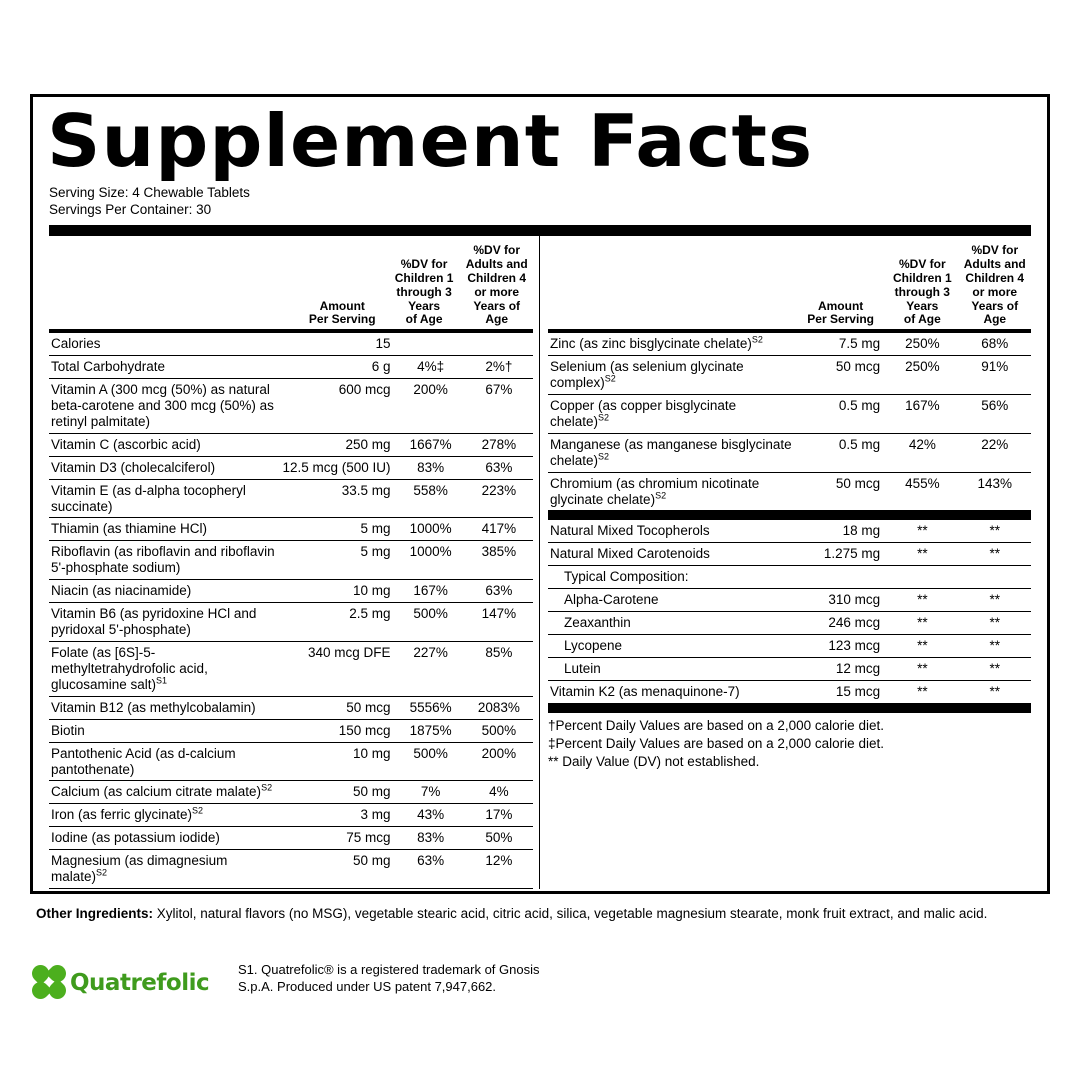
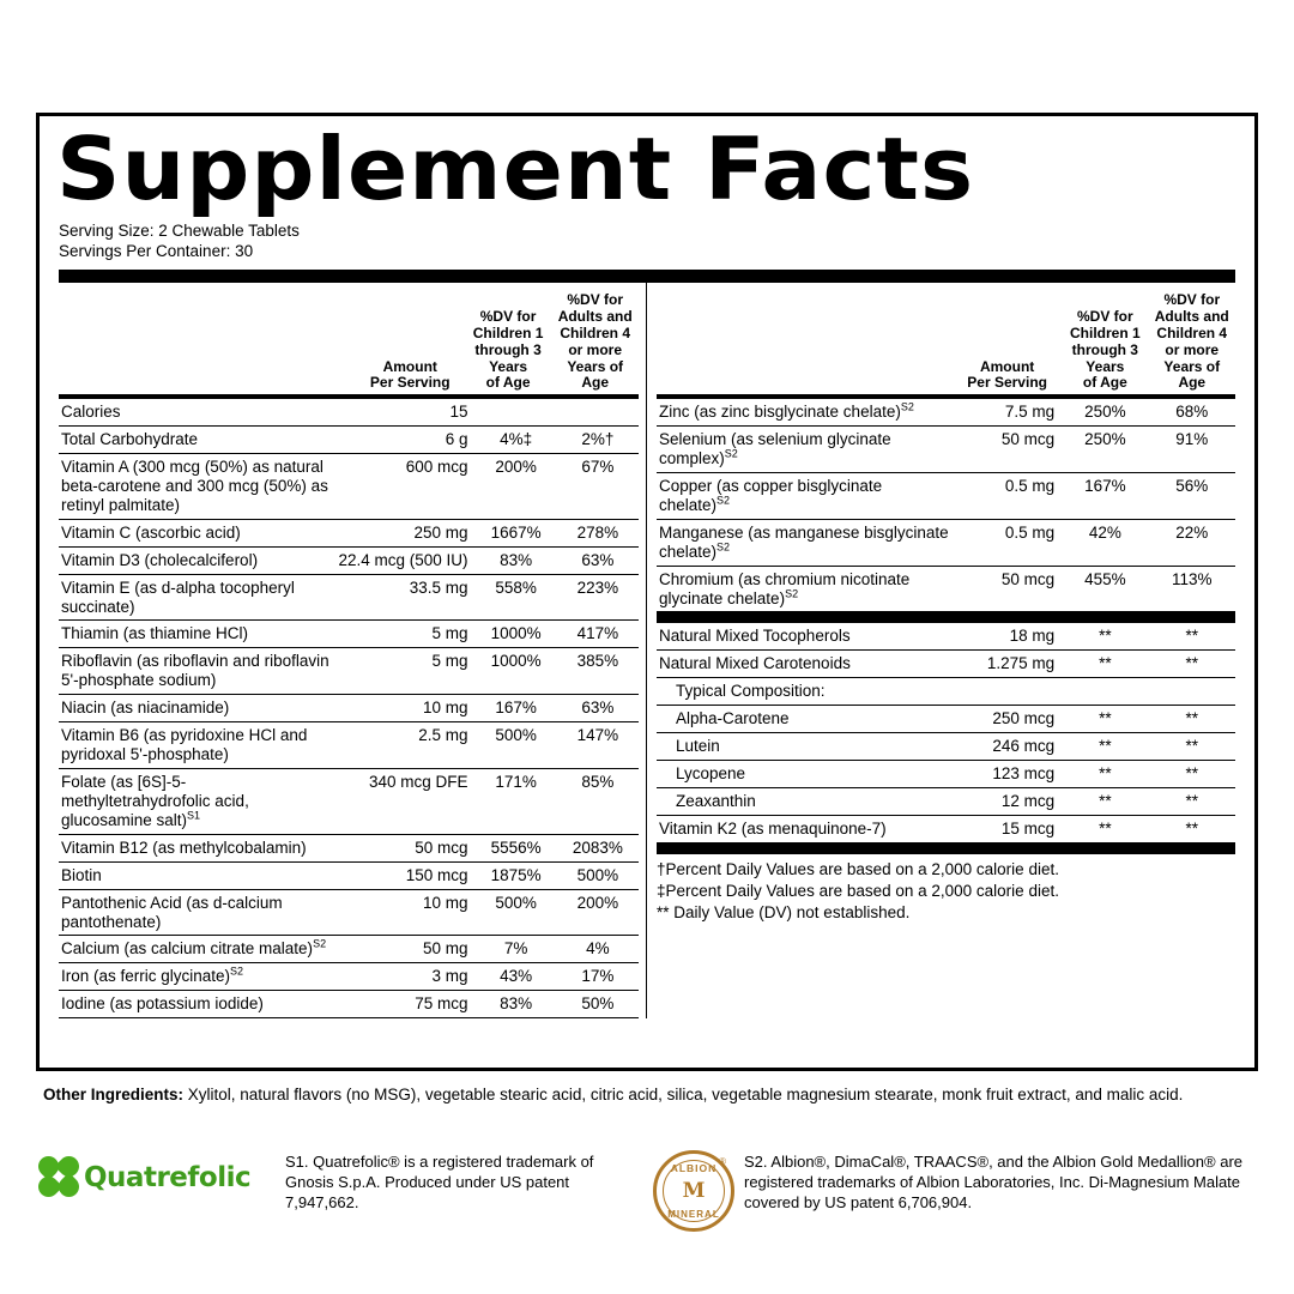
  Supplement Facts
- Serving Size: 4 Chewable Tablets
+ Serving Size: 2 Chewable Tablets
  Servings Per Container: 30
  	AmountPer Serving	%DV forChildren 1through 3Yearsof Age	%DV forAdults andChildren 4or moreYears of Age
  Calories	15
  Total Carbohydrate	6 g	4%‡	2%†
  Vitamin A (300 mcg (50%) as natural beta-carotene and 300 mcg (50%) as retinyl palmitate)	600 mcg	200%	67%
  Vitamin C (ascorbic acid)	250 mg	1667%	278%
- Vitamin D3 (cholecalciferol)	12.5 mcg (500 IU)	83%	63%
+ Vitamin D3 (cholecalciferol)	22.4 mcg (500 IU)	83%	63%
  Vitamin E (as d-alpha tocopheryl succinate)	33.5 mg	558%	223%
  Thiamin (as thiamine HCl)	5 mg	1000%	417%
  Riboflavin (as riboflavin and riboflavin 5'-phosphate sodium)	5 mg	1000%	385%
  Niacin (as niacinamide)	10 mg	167%	63%
  Vitamin B6 (as pyridoxine HCl and pyridoxal 5'-phosphate)	2.5 mg	500%	147%
- Folate (as [6S]-5-methyltetrahydrofolic acid, glucosamine salt)S1	340 mcg DFE	227%	85%
+ Folate (as [6S]-5-methyltetrahydrofolic acid, glucosamine salt)S1	340 mcg DFE	171%	85%
  Vitamin B12 (as methylcobalamin)	50 mcg	5556%	2083%
  Biotin	150 mcg	1875%	500%
  Pantothenic Acid (as d-calcium pantothenate)	10 mg	500%	200%
  Calcium (as calcium citrate malate)S2	50 mg	7%	4%
  Iron (as ferric glycinate)S2	3 mg	43%	17%
  Iodine (as potassium iodide)	75 mcg	83%	50%
- Magnesium (as dimagnesium malate)S2	50 mg	63%	12%
  	AmountPer Serving	%DV forChildren 1through 3Yearsof Age	%DV forAdults andChildren 4or moreYears of Age
  Zinc (as zinc bisglycinate chelate)S2	7.5 mg	250%	68%
  Selenium (as selenium glycinate complex)S2	50 mcg	250%	91%
  Copper (as copper bisglycinate chelate)S2	0.5 mg	167%	56%
  Manganese (as manganese bisglycinate chelate)S2	0.5 mg	42%	22%
- Chromium (as chromium nicotinate glycinate chelate)S2	50 mcg	455%	143%
+ Chromium (as chromium nicotinate glycinate chelate)S2	50 mcg	455%	113%
  Natural Mixed Tocopherols	18 mg	**	**
  Natural Mixed Carotenoids	1.275 mg	**	**
  Typical Composition:
- Alpha-Carotene	310 mcg	**	**
+ Alpha-Carotene	250 mcg	**	**
- Zeaxanthin	246 mcg	**	**
+ Lutein	246 mcg	**	**
  Lycopene	123 mcg	**	**
- Lutein	12 mcg	**	**
+ Zeaxanthin	12 mcg	**	**
  Vitamin K2 (as menaquinone-7)	15 mcg	**	**
  †Percent Daily Values are based on a 2,000 calorie diet.
  ‡Percent Daily Values are based on a 2,000 calorie diet.
  ** Daily Value (DV) not established.
  Other Ingredients: Xylitol, natural flavors (no MSG), vegetable stearic acid, citric acid, silica, vegetable magnesium stearate, monk fruit extract, and malic acid.
  Quatrefolic
  S1. Quatrefolic® is a registered trademark of Gnosis S.p.A. Produced under US patent 7,947,662.
+ ALBION
+ M
+ MINERAL
+ ®
+ S2. Albion®, DimaCal®, TRAACS®, and the Albion Gold Medallion® are registered trademarks of Albion Laboratories, Inc. Di-Magnesium Malate covered by US patent 6,706,904.
